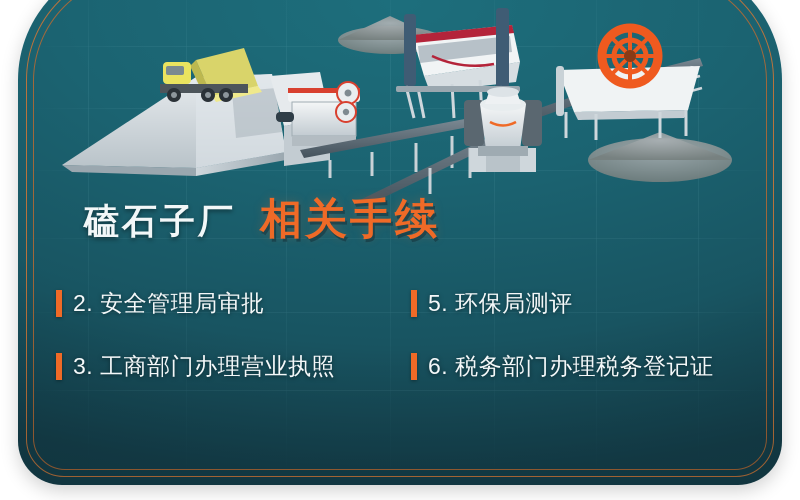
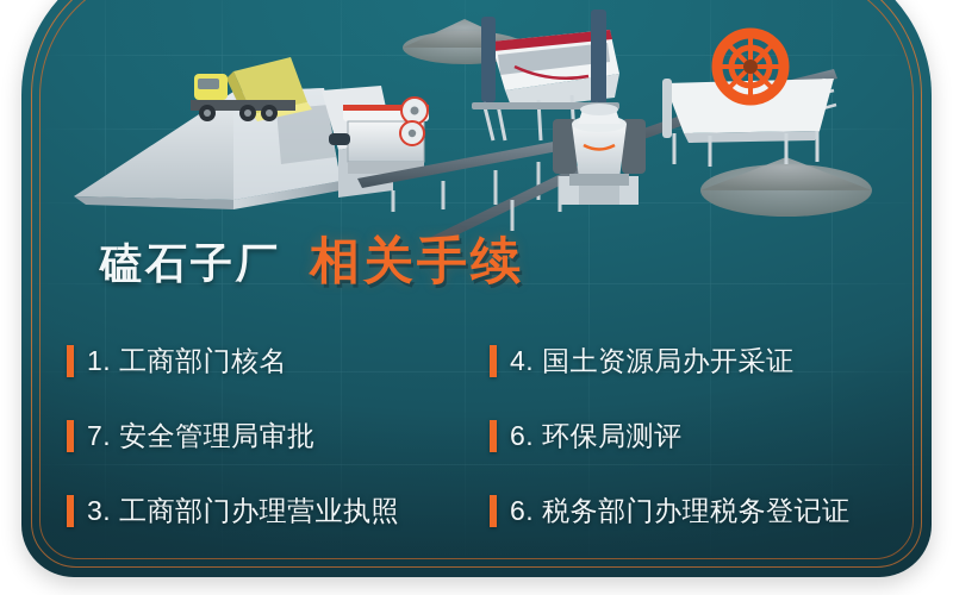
  磕石子厂
  相关手续
+ 1. 工商部门核名
+ 4. 国土资源局办开采证
- 2. 安全管理局审批
+ 7. 安全管理局审批
- 5. 环保局测评
+ 6. 环保局测评
  3. 工商部门办理营业执照
  6. 税务部门办理税务登记证
